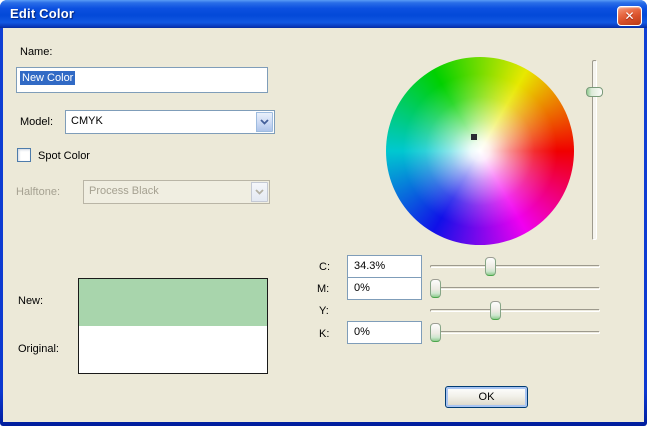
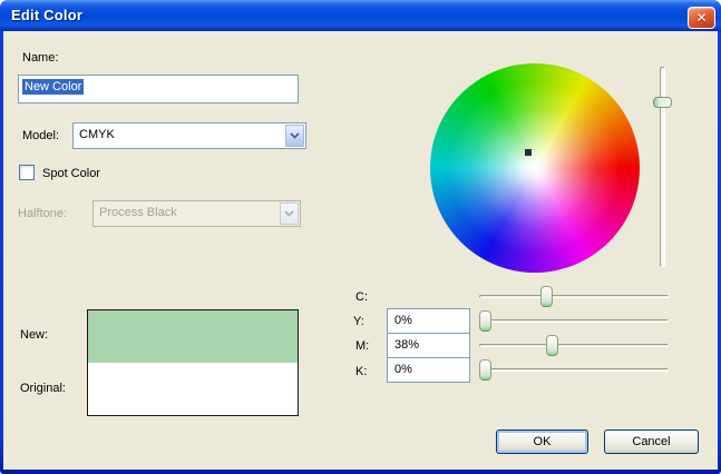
  Edit Color
  ✕
  Name:
  New Color
  Model:
  CMYK
  Spot Color
  Halftone:
  Process Black
  New:
  Original:
  C:
- 34.3%
- M:
+ Y:
  0%
- Y:
+ M:
+ 38%
  K:
  0%
  OK
+ Cancel
